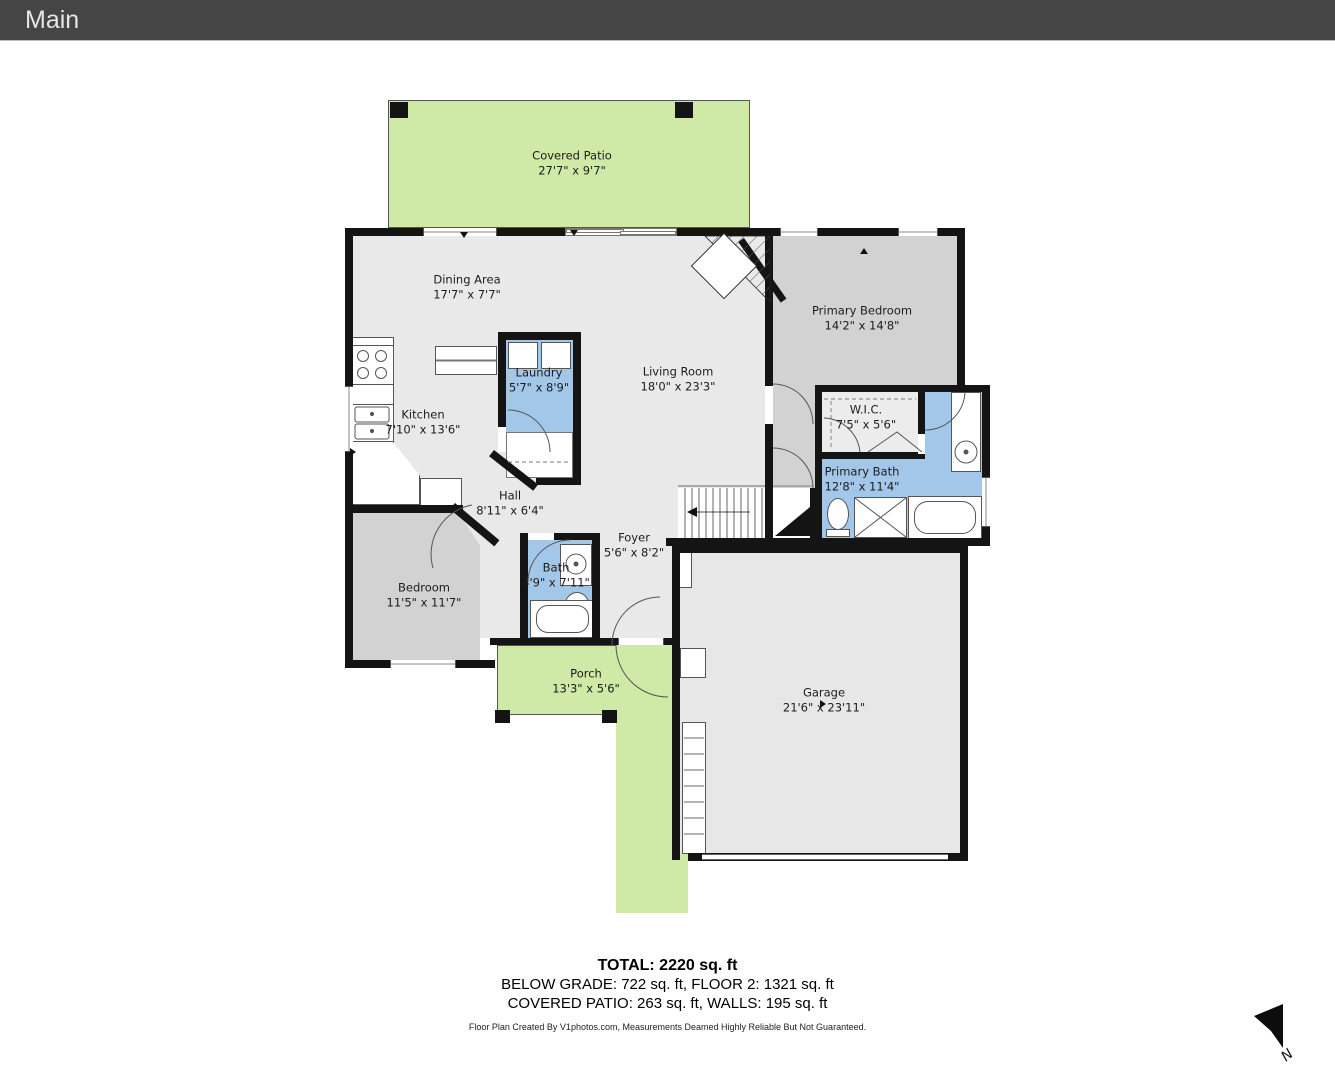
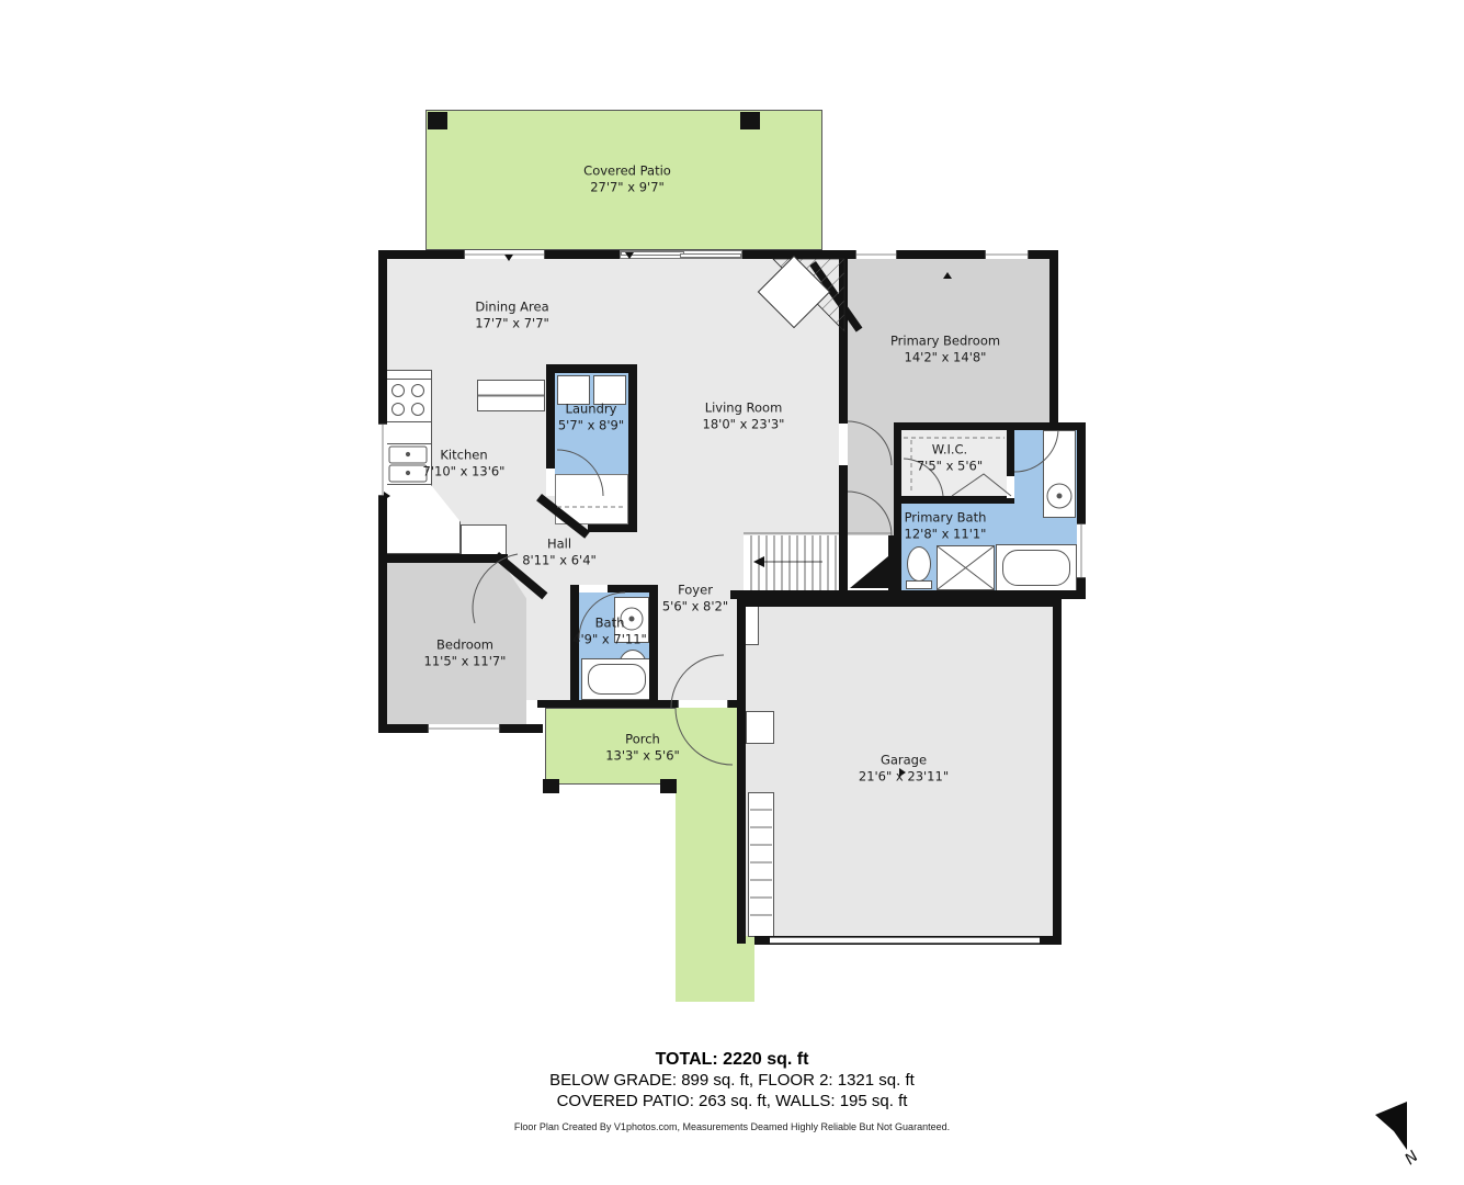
- Main
  Covered Patio
  27'7" x 9'7"
  Dining Area
  17'7" x 7'7"
  Kitchen
  7'10" x 13'6"
  Laundry
  5'7" x 8'9"
  Living Room
  18'0" x 23'3"
  Primary Bedroom
  14'2" x 14'8"
  W.I.C.
  7'5" x 5'6"
  Primary Bath
- 12'8" x 11'4"
+ 12'8" x 11'1"
  Hall
  8'11" x 6'4"
  Foyer
  5'6" x 8'2"
  Bath
  4'9" x 7'11"
  Bedroom
  11'5" x 11'7"
  Porch
  13'3" x 5'6"
  Garage
  21'6" x 23'11"
  TOTAL: 2220 sq. ft
- BELOW GRADE: 722 sq. ft, FLOOR 2: 1321 sq. ft
+ BELOW GRADE: 899 sq. ft, FLOOR 2: 1321 sq. ft
  COVERED PATIO: 263 sq. ft, WALLS: 195 sq. ft
  Floor Plan Created By V1photos.com, Measurements Deamed Highly Reliable But Not Guaranteed.
